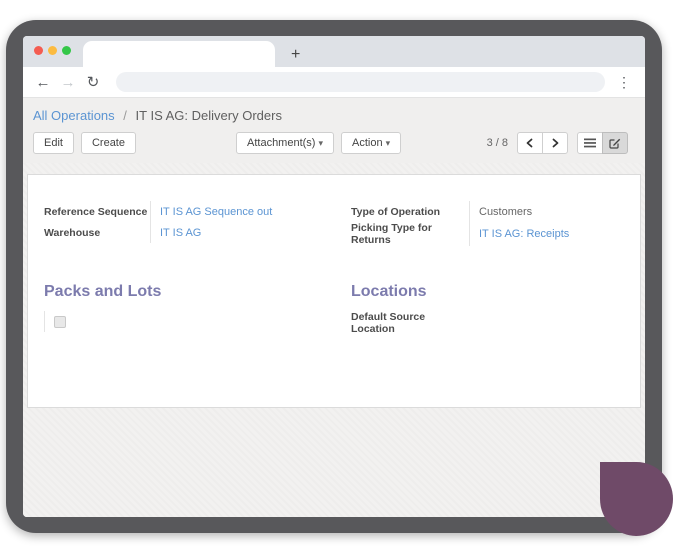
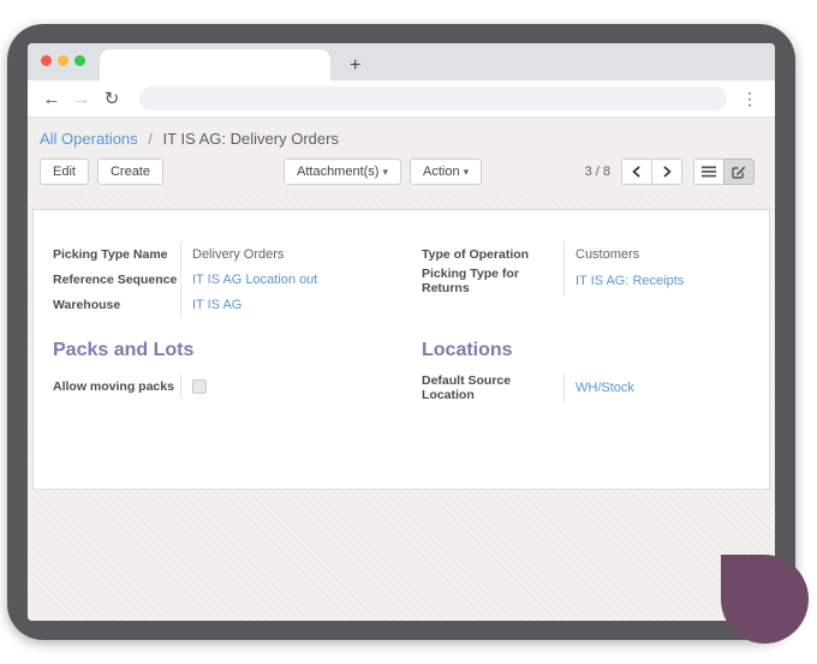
  +
  ←
  →
  ↻
  ⋮
  All Operations / IT IS AG: Delivery Orders
  Edit
  Create
  Attachment(s) ▾
  Action ▾
  3 / 8
+ Picking Type Name
+ Delivery Orders
  Reference Sequence
- IT IS AG Sequence out
+ IT IS AG Location out
  Warehouse
  IT IS AG
  Packs and Lots
+ Allow moving packs
  Type of Operation
  Customers
  Picking Type for Returns
  IT IS AG: Receipts
  Locations
  Default Source Location
+ WH/Stock
